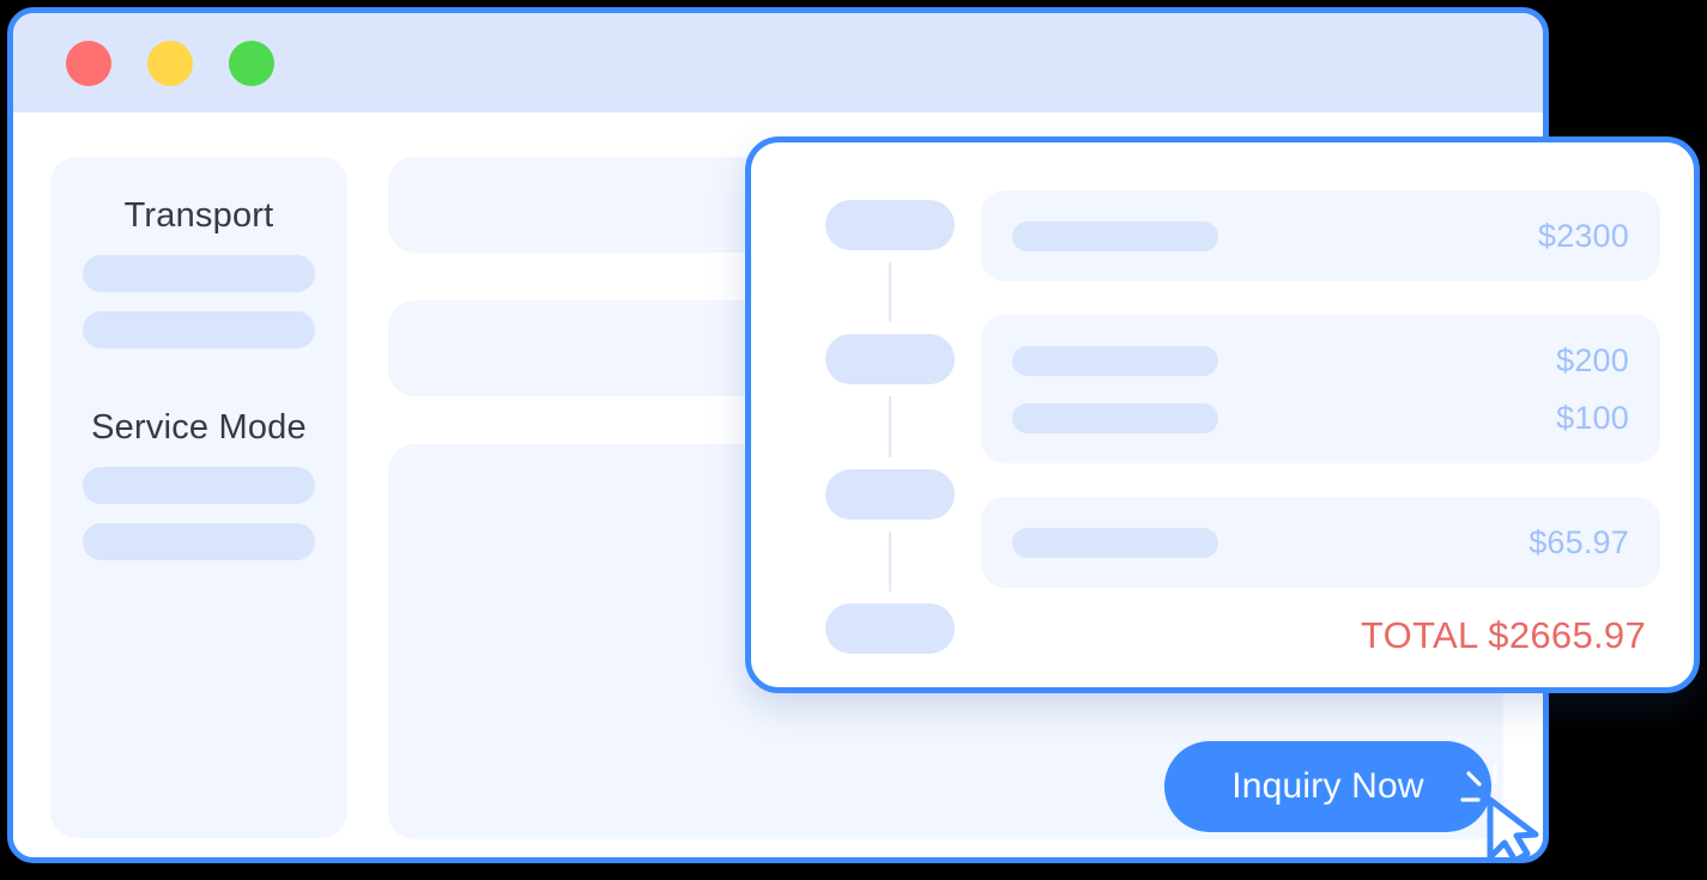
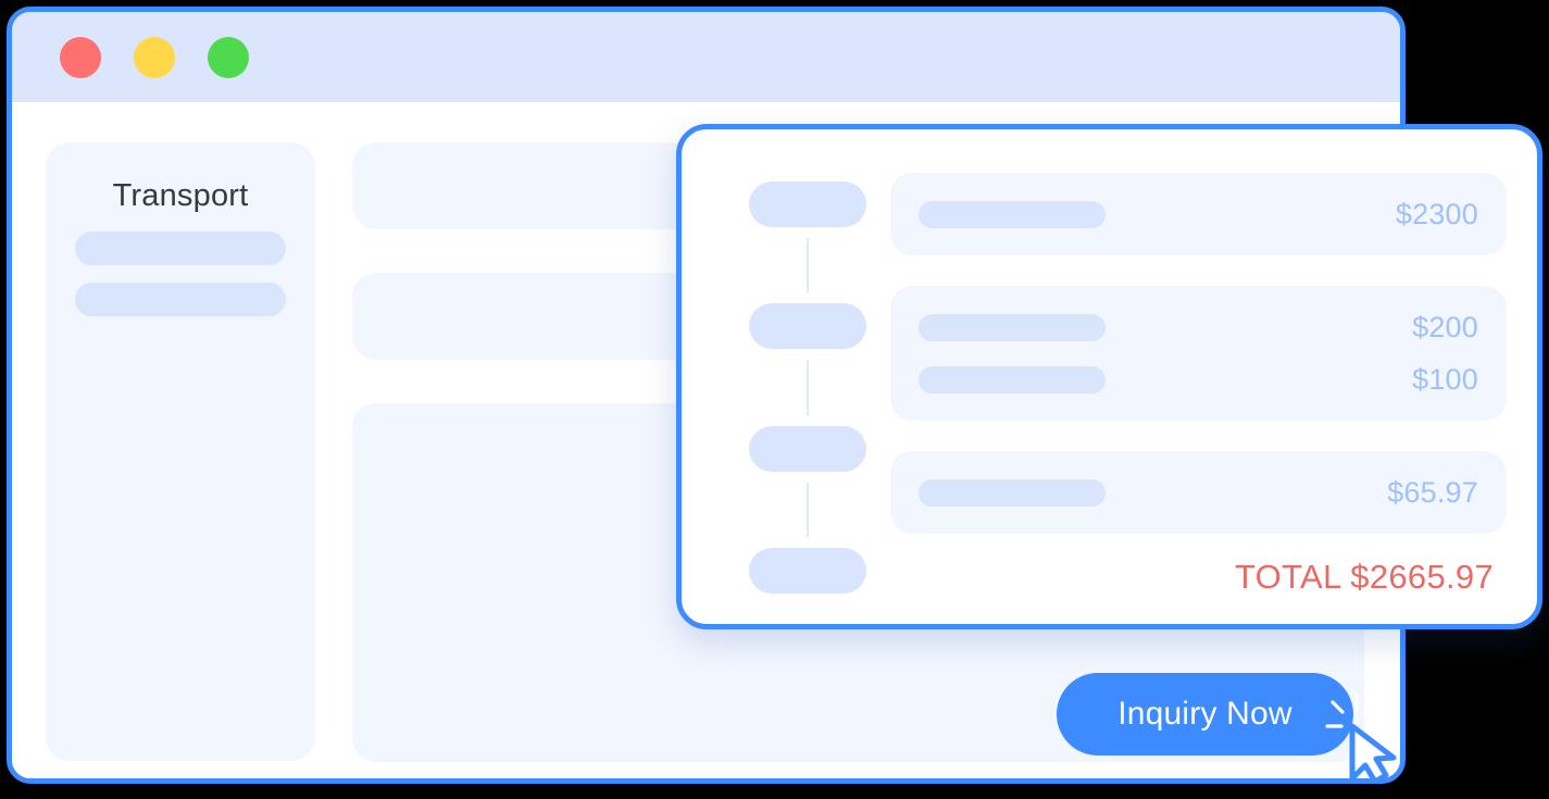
  Transport
- Service Mode
  Inquiry Now
  $2300
  $200
  $100
  $65.97
  TOTAL $2665.97
